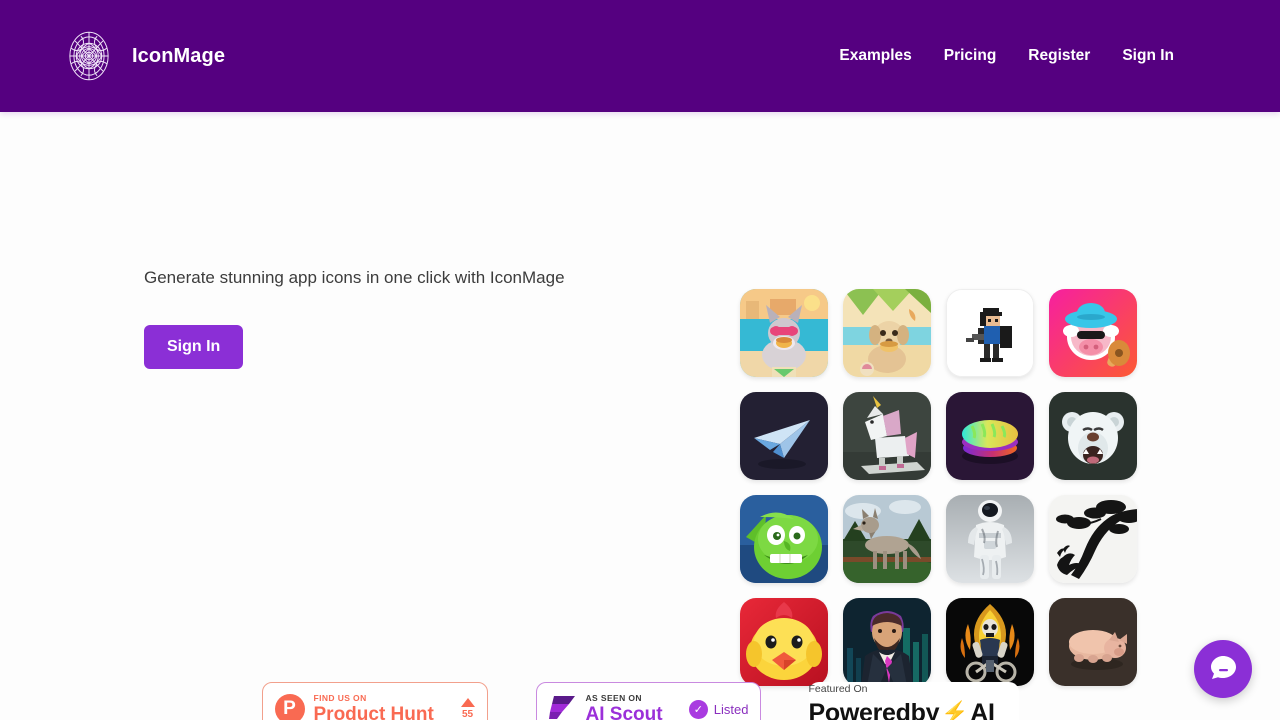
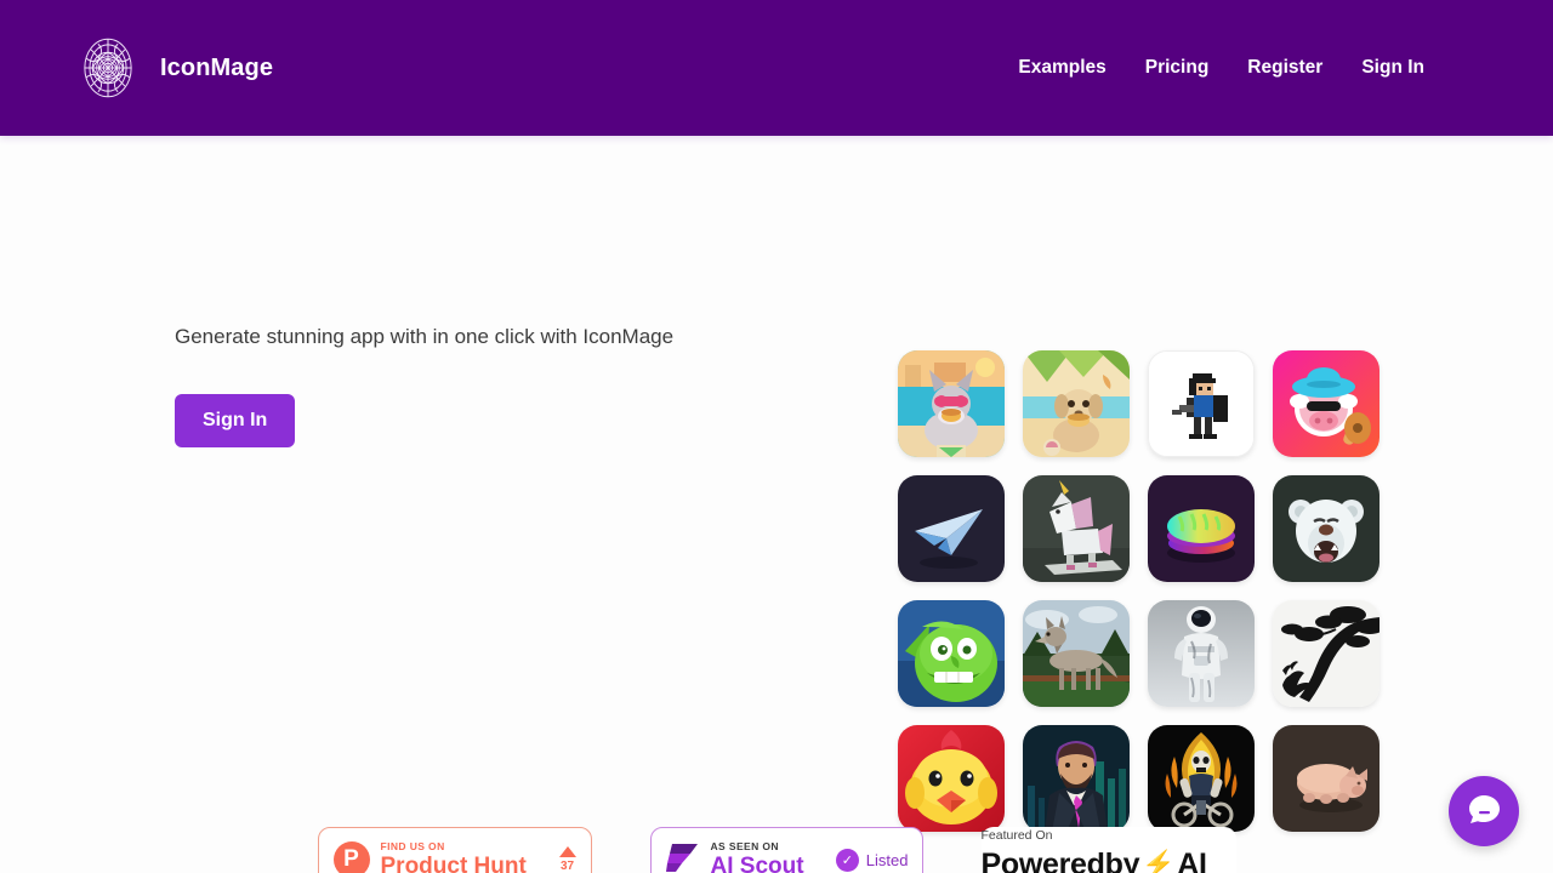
  IconMage
  Examples
  Pricing
  Register
  Sign In
- Generate stunning app icons in one click with IconMage
+ Generate stunning app with in one click with IconMage
  Sign In
  P
  FIND US ON
  Product Hunt
- 55
+ 37
  AS SEEN ON
  AI Scout
  ✓
  Listed
  Featured On
  Poweredby
  ⚡
  AI
